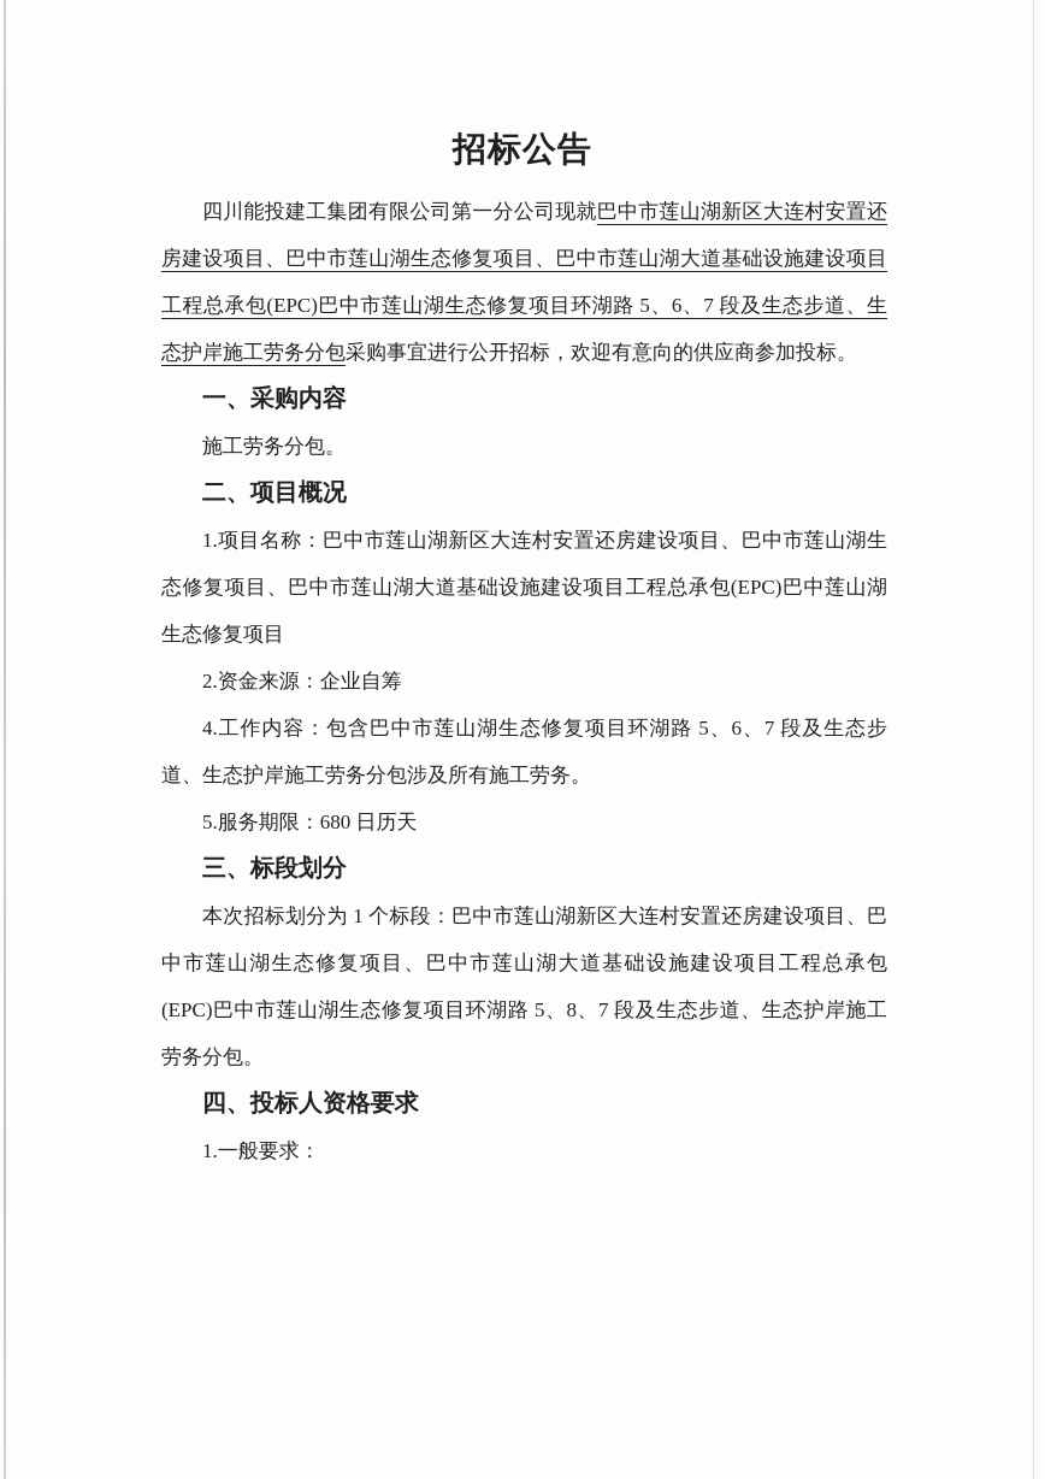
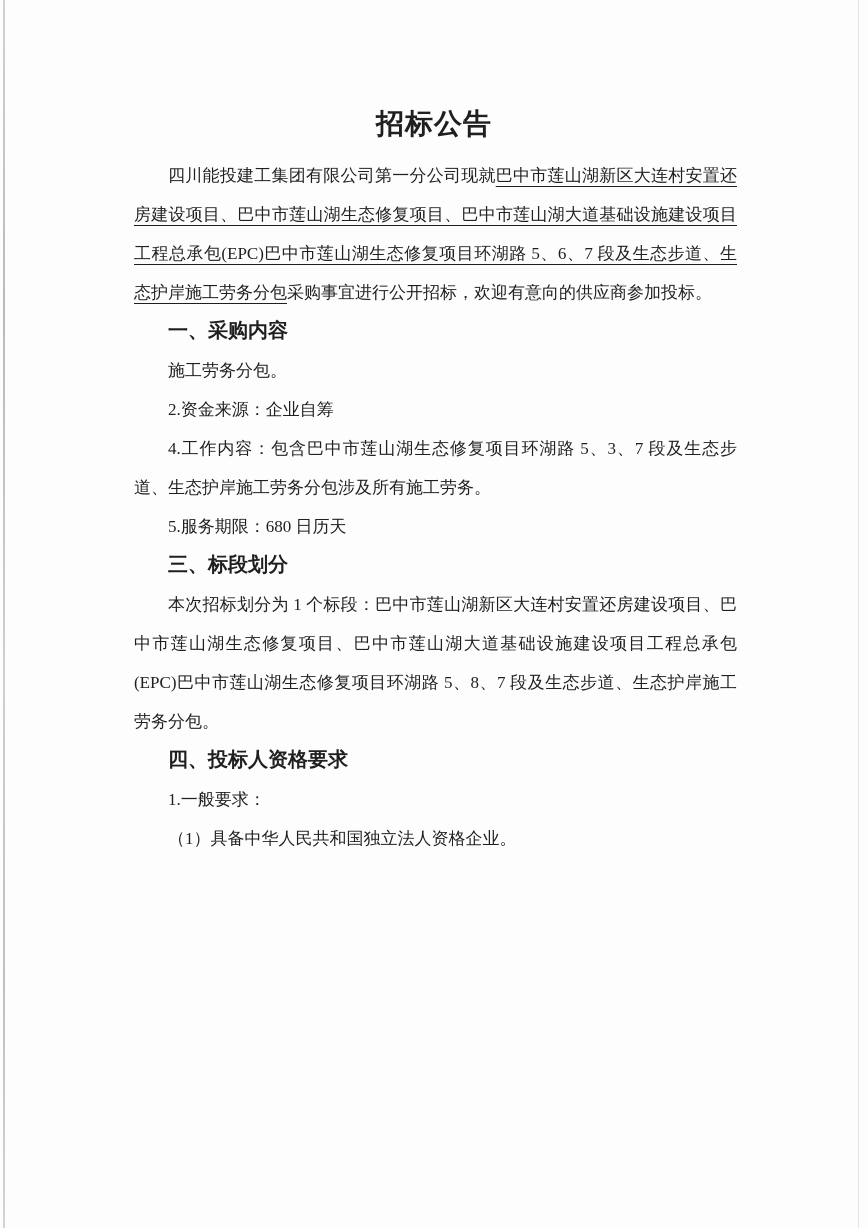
  招标公告
  四川能投建工集团有限公司第一分公司现就巴中市莲山湖新区大连村安置还房建设项目、巴中市莲山湖生态修复项目、巴中市莲山湖大道基础设施建设项目工程总承包(EPC)巴中市莲山湖生态修复项目环湖路 5、6、7 段及生态步道、生态护岸施工劳务分包采购事宜进行公开招标，欢迎有意向的供应商参加投标。
  一、采购内容
  施工劳务分包。
- 二、项目概况
- 1.项目名称：巴中市莲山湖新区大连村安置还房建设项目、巴中市莲山湖生态修复项目、巴中市莲山湖大道基础设施建设项目工程总承包(EPC)巴中莲山湖生态修复项目
  2.资金来源：企业自筹
- 4.工作内容：包含巴中市莲山湖生态修复项目环湖路 5、6、7 段及生态步道、生态护岸施工劳务分包涉及所有施工劳务。
+ 4.工作内容：包含巴中市莲山湖生态修复项目环湖路 5、3、7 段及生态步道、生态护岸施工劳务分包涉及所有施工劳务。
  5.服务期限：680 日历天
  三、标段划分
  本次招标划分为 1 个标段：巴中市莲山湖新区大连村安置还房建设项目、巴中市莲山湖生态修复项目、巴中市莲山湖大道基础设施建设项目工程总承包(EPC)巴中市莲山湖生态修复项目环湖路 5、8、7 段及生态步道、生态护岸施工劳务分包。
  四、投标人资格要求
  1.一般要求：
+ （1）具备中华人民共和国独立法人资格企业。
